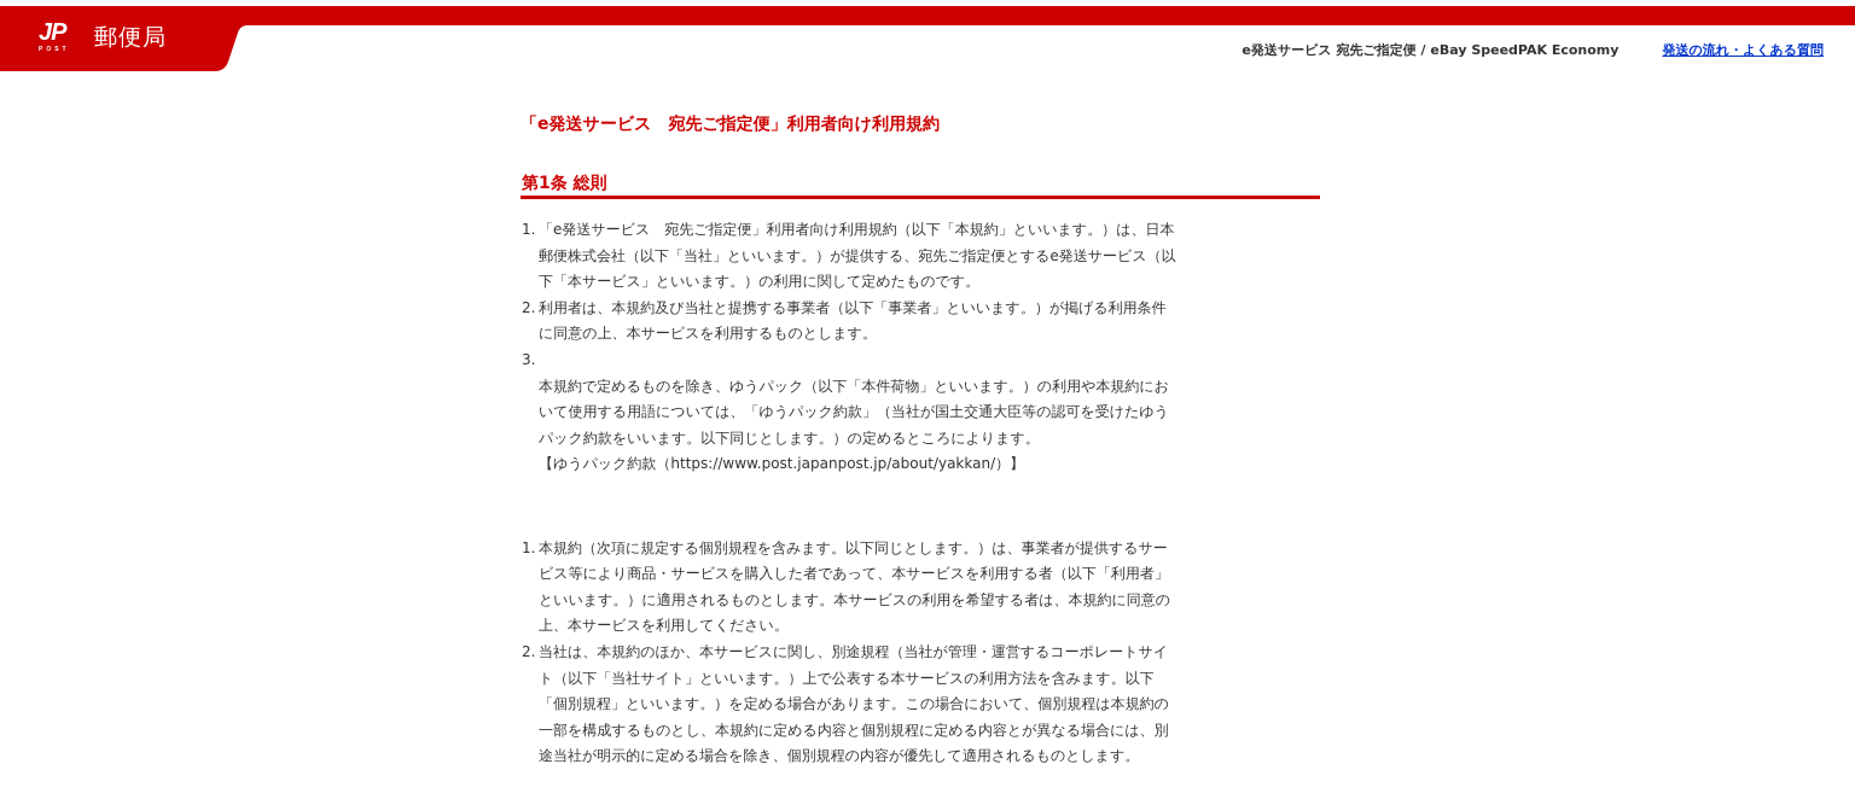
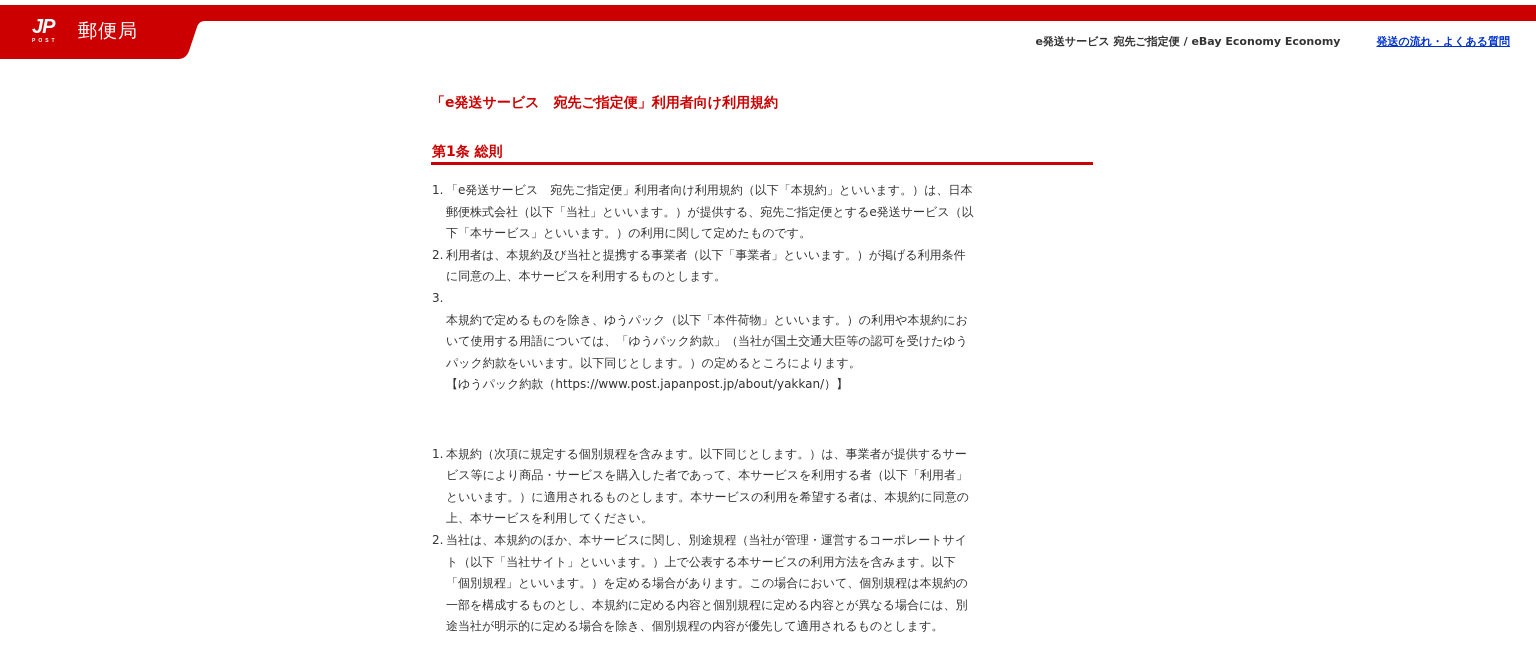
  JP
  郵便局
- e発送サービス 宛先ご指定便 / eBay SpeedPAK Economy
+ e発送サービス 宛先ご指定便 / eBay Economy Economy
  発送の流れ・よくある質問
  「e発送サービス 宛先ご指定便」利用者向け利用規約
  第1条 総則
  1.
  「e発送サービス 宛先ご指定便」利用者向け利用規約（以下「本規約」といいます。）は、日本
  郵便株式会社（以下「当社」といいます。）が提供する、宛先ご指定便とするe発送サービス（以
  下「本サービス」といいます。）の利用に関して定めたものです。
  2.
  利用者は、本規約及び当社と提携する事業者（以下「事業者」といいます。）が掲げる利用条件
  に同意の上、本サービスを利用するものとします。
  3.
  本規約で定めるものを除き、ゆうパック（以下「本件荷物」といいます。）の利用や本規約にお
  いて使用する用語については、「ゆうパック約款」（当社が国土交通大臣等の認可を受けたゆう
  パック約款をいいます。以下同じとします。）の定めるところによります。
  【ゆうパック約款（https://www.post.japanpost.jp/about/yakkan/）】
  1.
  本規約（次項に規定する個別規程を含みます。以下同じとします。）は、事業者が提供するサー
  ビス等により商品・サービスを購入した者であって、本サービスを利用する者（以下「利用者」
  といいます。）に適用されるものとします。本サービスの利用を希望する者は、本規約に同意の
  上、本サービスを利用してください。
  2.
  当社は、本規約のほか、本サービスに関し、別途規程（当社が管理・運営するコーポレートサイ
  ト（以下「当社サイト」といいます。）上で公表する本サービスの利用方法を含みます。以下
  「個別規程」といいます。）を定める場合があります。この場合において、個別規程は本規約の
  一部を構成するものとし、本規約に定める内容と個別規程に定める内容とが異なる場合には、別
  途当社が明示的に定める場合を除き、個別規程の内容が優先して適用されるものとします。
